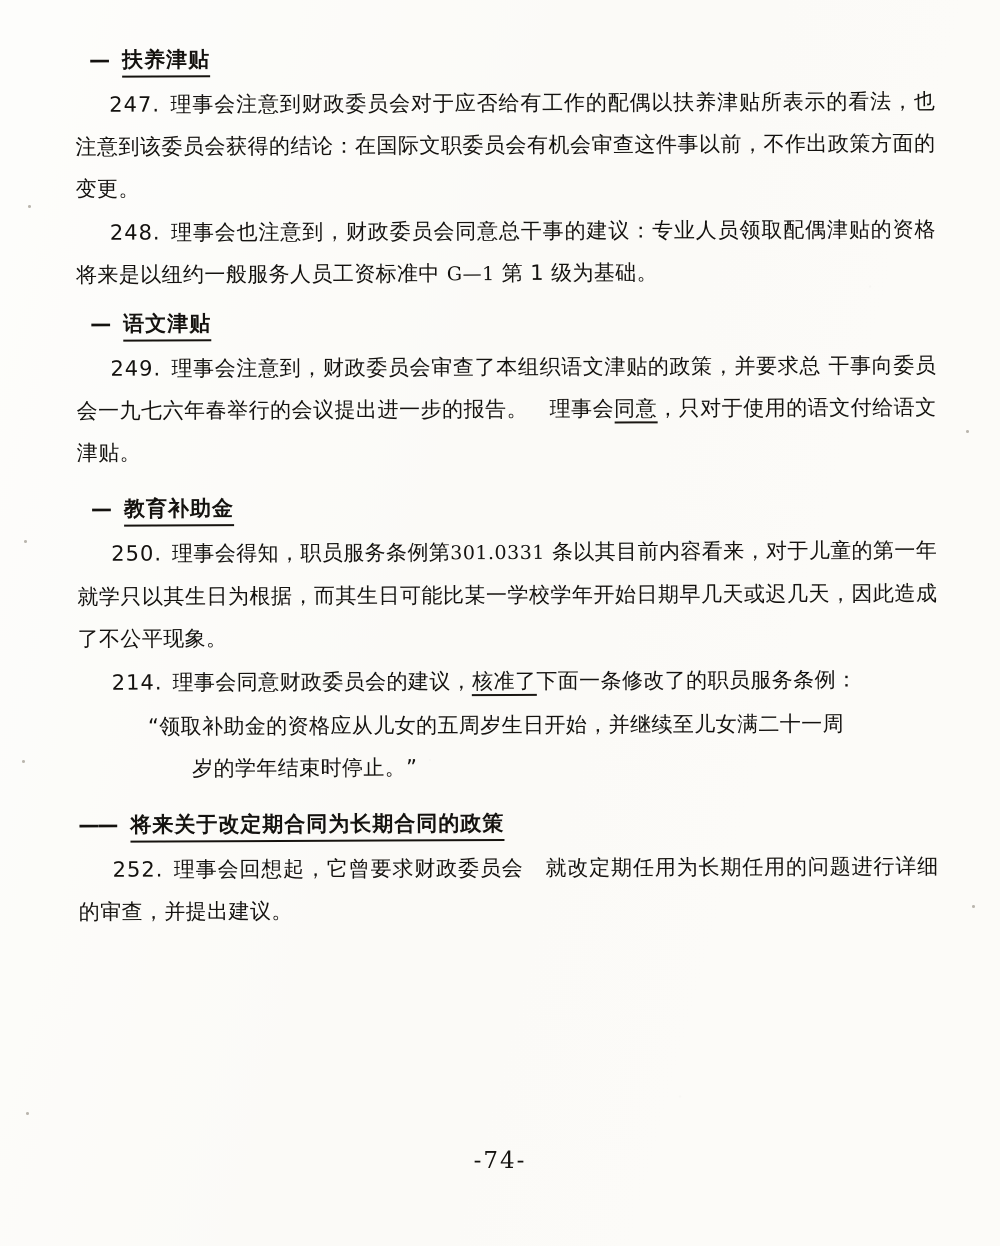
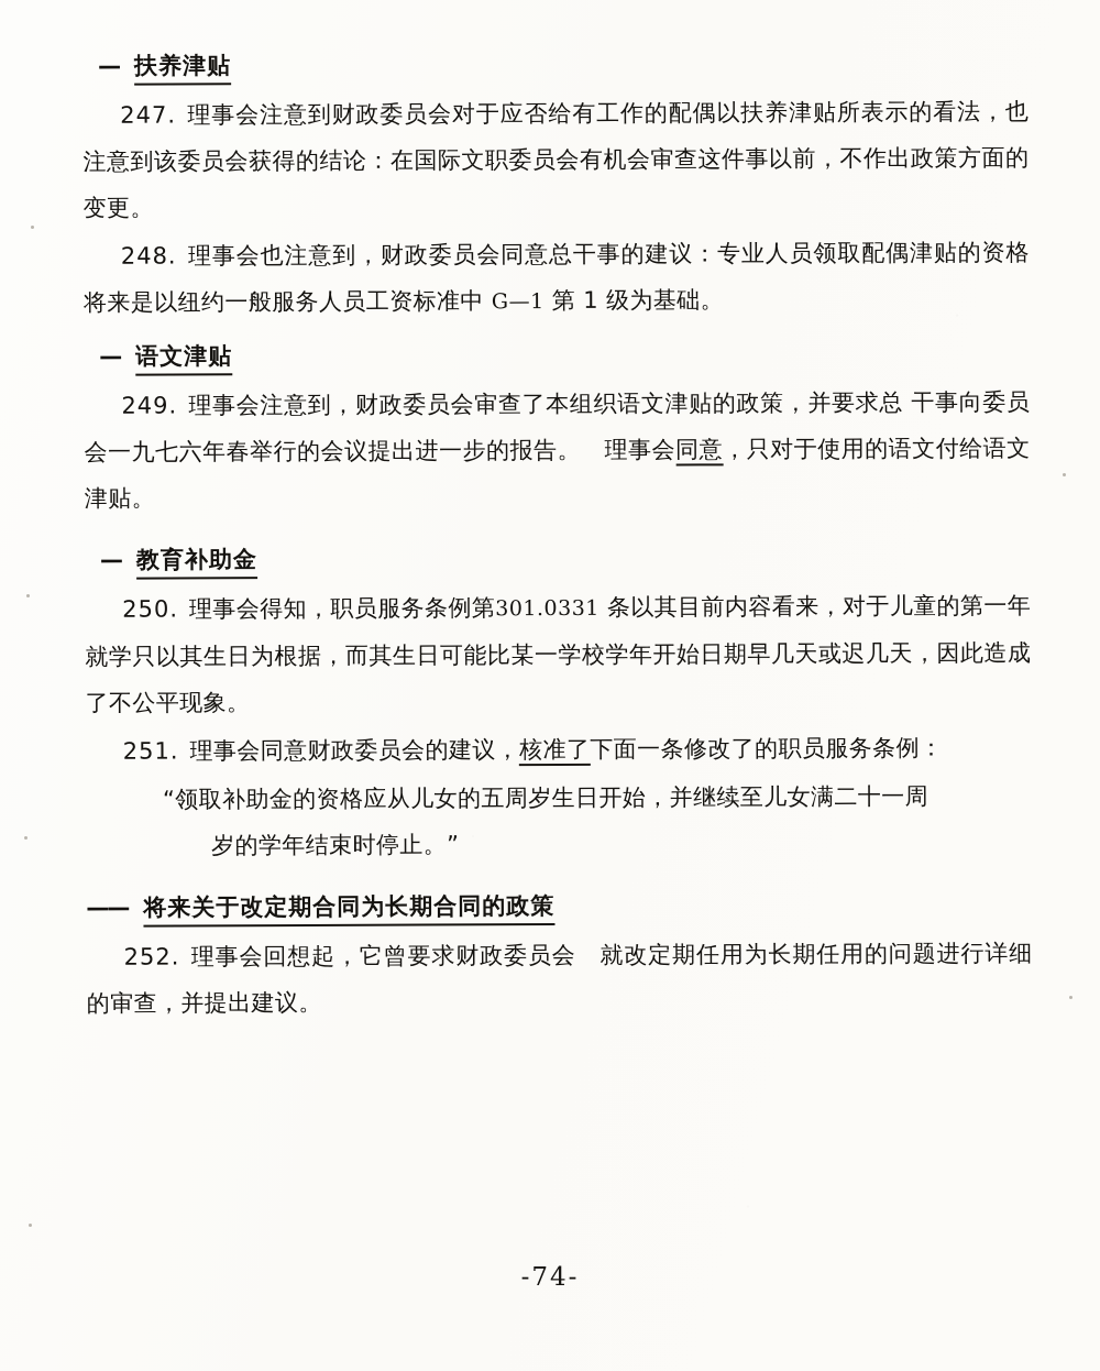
  —
  扶养津贴
  247. 理事会注意到财政委员会对于应否给有工作的配偶以扶养津贴所表示的看法，也注意到该委员会获得的结论：在国际文职委员会有机会审查这件事以前，不作出政策方面的变更。
  248. 理事会也注意到，财政委员会同意总干事的建议：专业人员领取配偶津贴的资格将来是以纽约一般服务人员工资标准中 G—1 第 1 级为基础。
  —
  语文津贴
  249. 理事会注意到，财政委员会审查了本组织语文津贴的政策，并要求总 干事向委员会一九七六年春举行的会议提出进一步的报告。 理事会同意，只对于使用的语文付给语文津贴。
  —
  教育补助金
  250. 理事会得知，职员服务条例第301.0331 条以其目前内容看来，对于儿童的第一年就学只以其生日为根据，而其生日可能比某一学校学年开始日期早几天或迟几天，因此造成了不公平现象。
- 214. 理事会同意财政委员会的建议，核准了下面一条修改了的职员服务条例：
+ 251. 理事会同意财政委员会的建议，核准了下面一条修改了的职员服务条例：
  “领取补助金的资格应从儿女的五周岁生日开始，并继续至儿女满二十一周
  岁的学年结束时停止。”
  ——
  将来关于改定期合同为长期合同的政策
  252. 理事会回想起，它曾要求财政委员会 就改定期任用为长期任用的问题进行详细的审查，并提出建议。
  -74-
